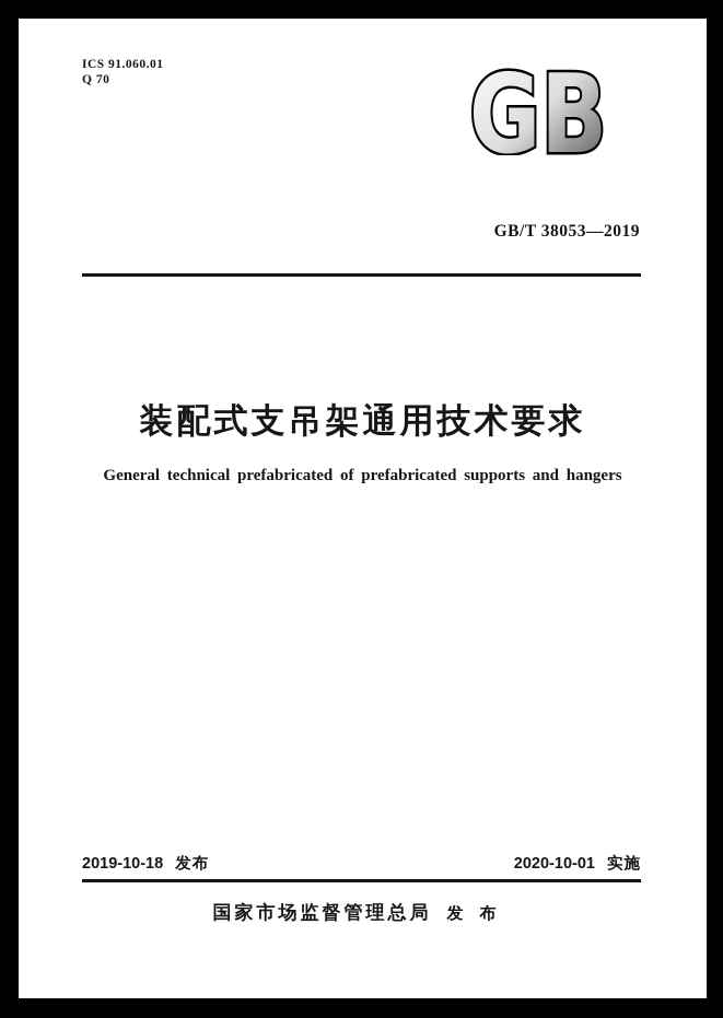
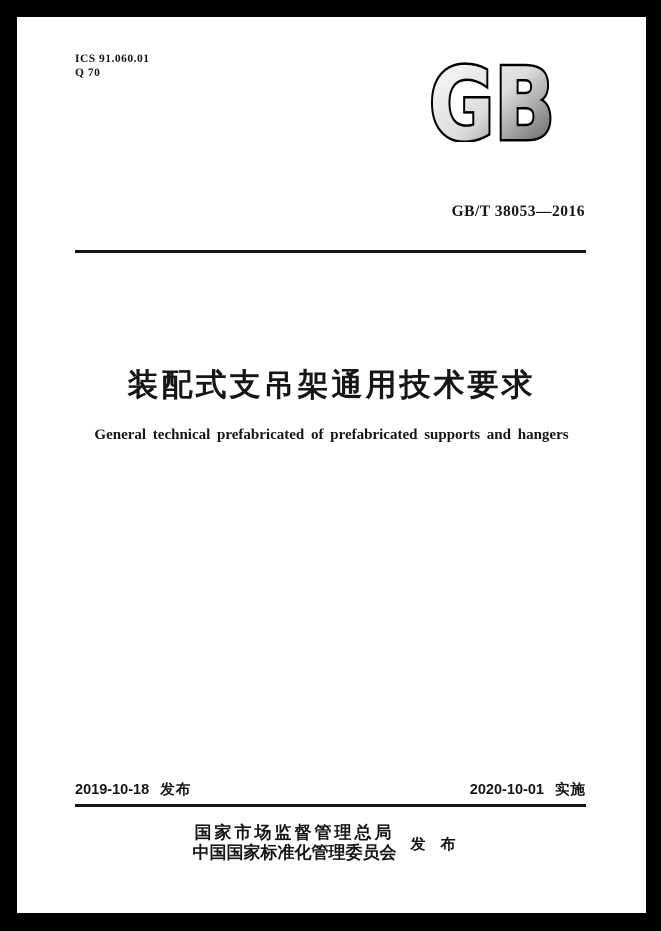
  ICS 91.060.01
  Q 70
  GB
- GB/T 38053—2019
+ GB/T 38053—2016
  装配式支吊架通用技术要求
  General technical prefabricated of prefabricated supports and hangers
  2019-10-18 发布
  2020-10-01 实施
  国家市场监督管理总局
+ 中国国家标准化管理委员会
  发布
